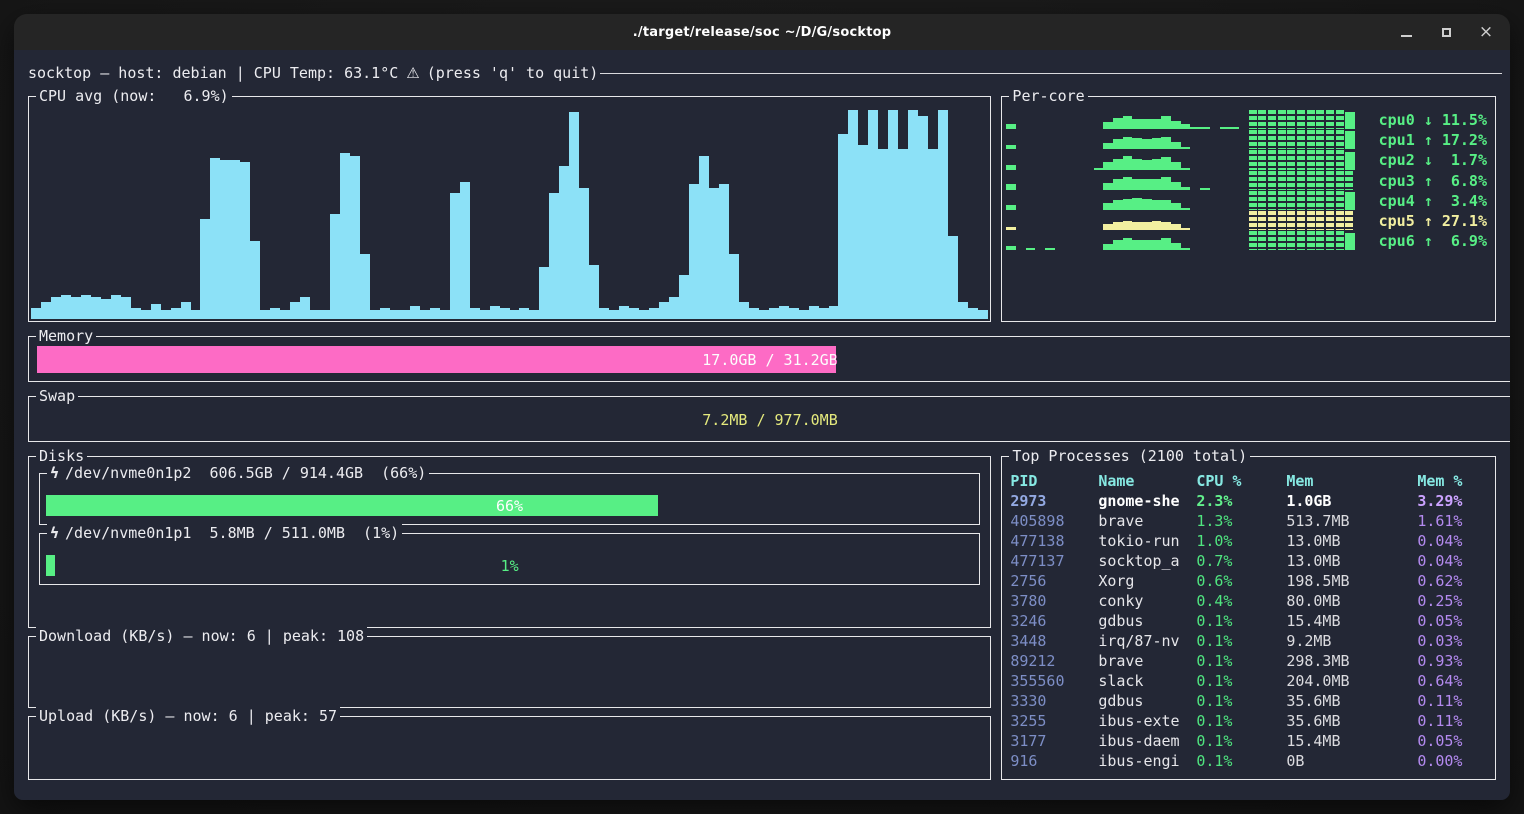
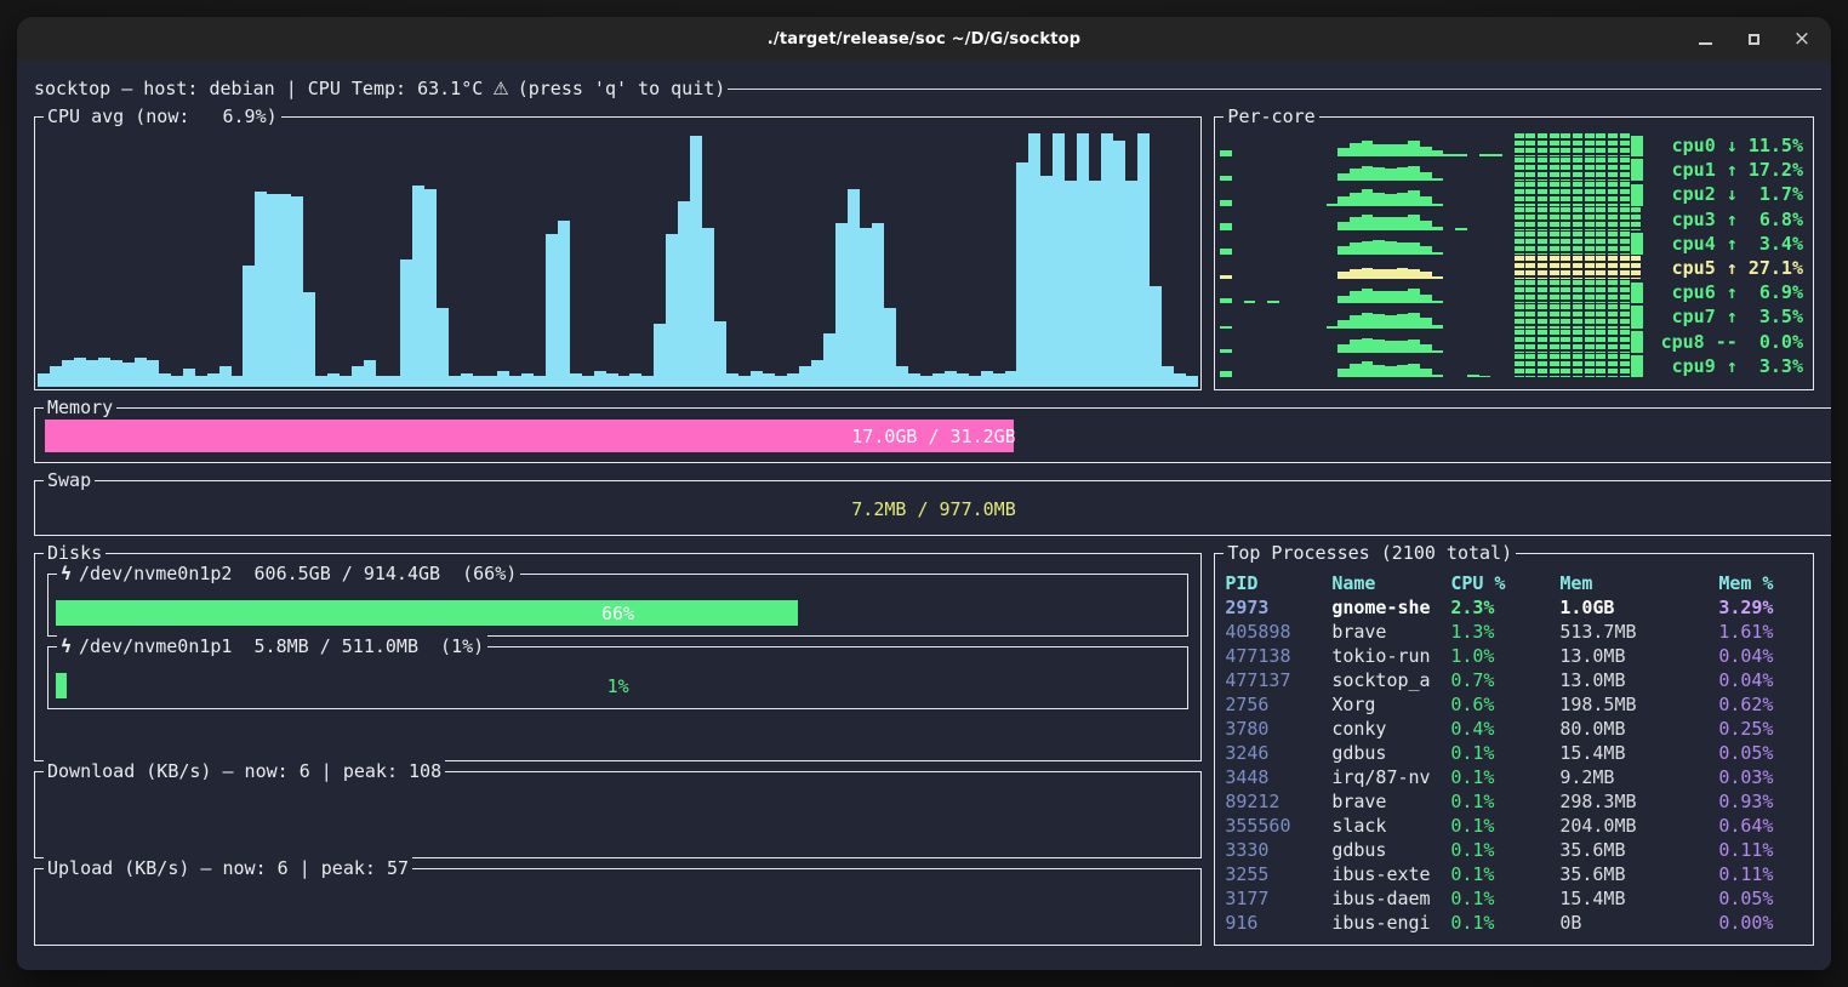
  ./target/release/soc ~/D/G/socktop
  ×
  socktop — host: debian | CPU Temp: 63.1°C
  ⚠
  (press 'q' to quit)
  CPU avg (now: 6.9%)
  Per-core
  cpu0 ↓ 11.5%
  cpu1 ↑ 17.2%
  cpu2 ↓ 1.7%
  cpu3 ↑ 6.8%
  cpu4 ↑ 3.4%
  cpu5 ↑ 27.1%
  cpu6 ↑ 6.9%
+ cpu7 ↑ 3.5%
+ cpu8 -- 0.0%
+ cpu9 ↑ 3.3%
  Memory
  17.0GB / 31.2GB
  Swap
  7.2MB / 977.0MB
  Disks
  ϟ
  /dev/nvme0n1p2 606.5GB / 914.4GB (66%)
  66%
  ϟ
  /dev/nvme0n1p1 5.8MB / 511.0MB (1%)
  1%
  Download (KB/s) — now: 6 | peak: 108
  Upload (KB/s) — now: 6 | peak: 57
  Top Processes (2100 total)
  PID
  Name
  CPU %
  Mem
  Mem %
  2973
  gnome-she
  2.3%
  1.0GB
  3.29%
  405898
  brave
  1.3%
  513.7MB
  1.61%
  477138
  tokio-run
  1.0%
  13.0MB
  0.04%
  477137
  socktop_a
  0.7%
  13.0MB
  0.04%
  2756
  Xorg
  0.6%
  198.5MB
  0.62%
  3780
  conky
  0.4%
  80.0MB
  0.25%
  3246
  gdbus
  0.1%
  15.4MB
  0.05%
  3448
  irq/87-nv
  0.1%
  9.2MB
  0.03%
  89212
  brave
  0.1%
  298.3MB
  0.93%
  355560
  slack
  0.1%
  204.0MB
  0.64%
  3330
  gdbus
  0.1%
  35.6MB
  0.11%
  3255
  ibus-exte
  0.1%
  35.6MB
  0.11%
  3177
  ibus-daem
  0.1%
  15.4MB
  0.05%
  916
  ibus-engi
  0.1%
  0B
  0.00%
